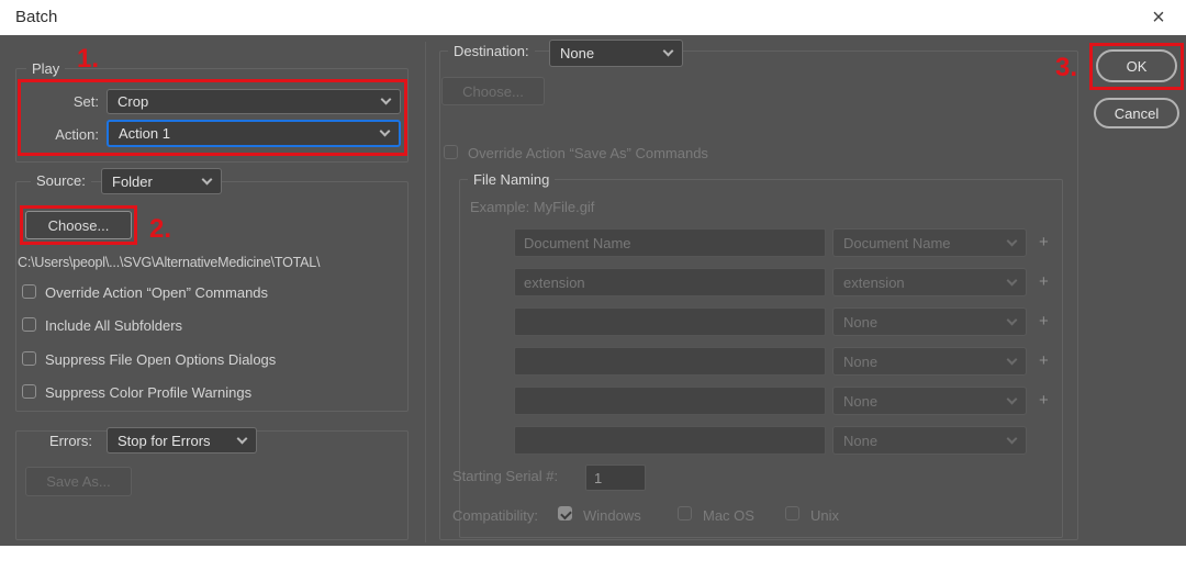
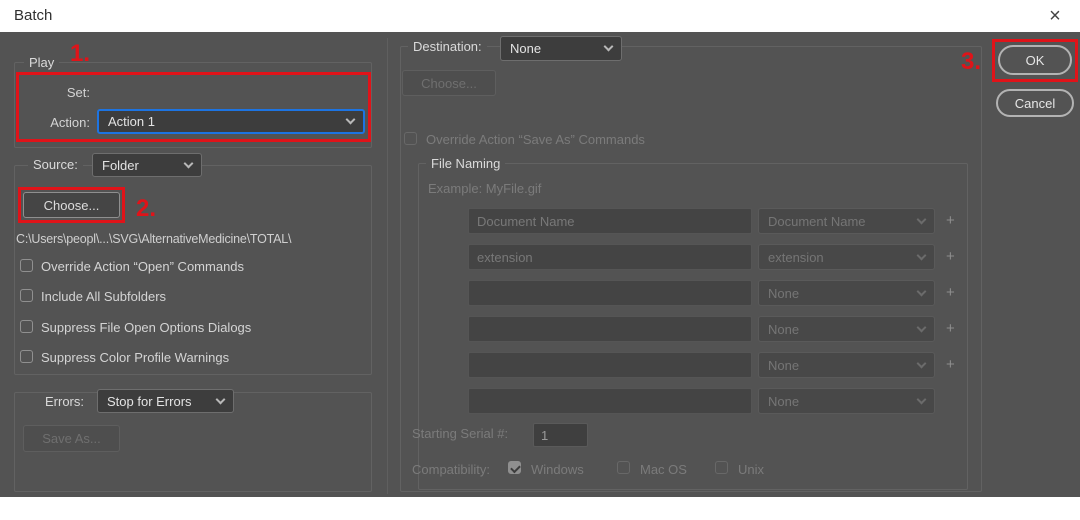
  Batch
  ×
  Play
  Set:
- Crop
  Action:
  Action 1
  1.
  Source:
  Folder
  Choose...
  2.
  C:\Users\peopl\...\SVG\AlternativeMedicine\TOTAL\
  Override Action “Open” Commands
  Include All Subfolders
  Suppress File Open Options Dialogs
  Suppress Color Profile Warnings
  Errors:
  Stop for Errors
  Save As...
  Destination:
  None
  Choose...
  Override Action “Save As” Commands
  File Naming
  Example: MyFile.gif
  Document Name
  Document Name
  +
  extension
  extension
  +
  None
  +
  None
  +
  None
  +
  None
  Starting Serial #:
  1
  Compatibility:
  Windows
  Mac OS
  Unix
  OK
  3.
  Cancel
